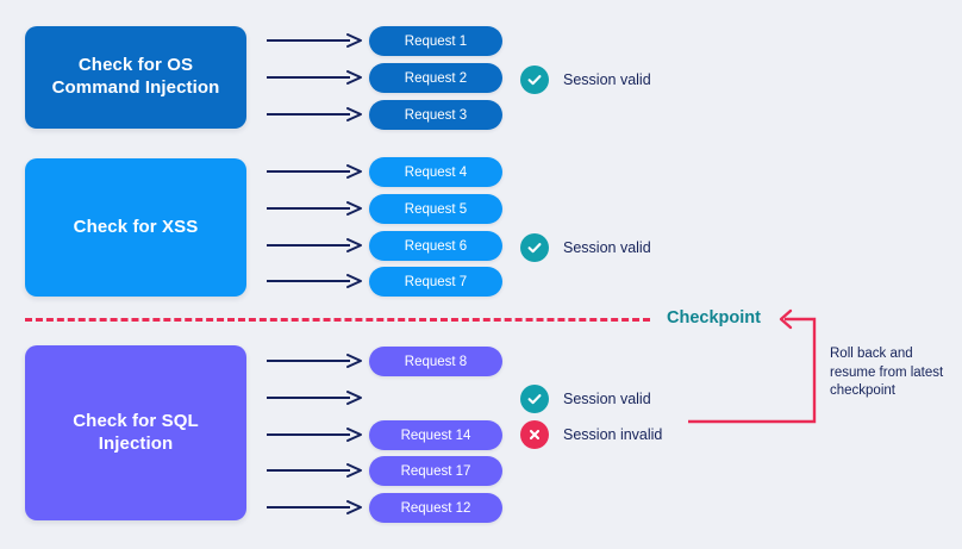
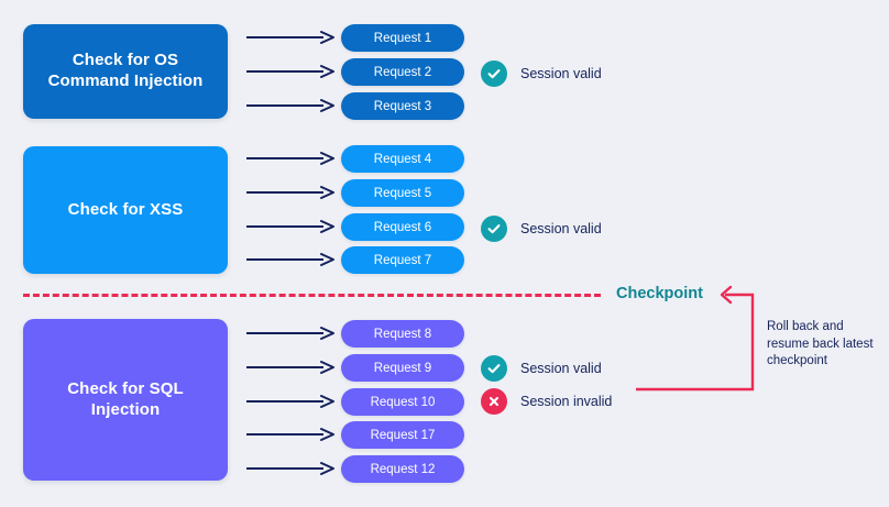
  Check for OS
  Command Injection
  Request 1
  Request 2
  Request 3
  Session valid
  Check for XSS
  Request 4
  Request 5
  Request 6
  Request 7
  Session valid
  Checkpoint
  Check for SQL
  Injection
  Request 8
+ Request 9
- Request 14
+ Request 10
  Request 17
  Request 12
  Session valid
  Session invalid
- Roll back and resume from latest checkpoint
+ Roll back and resume back latest checkpoint
